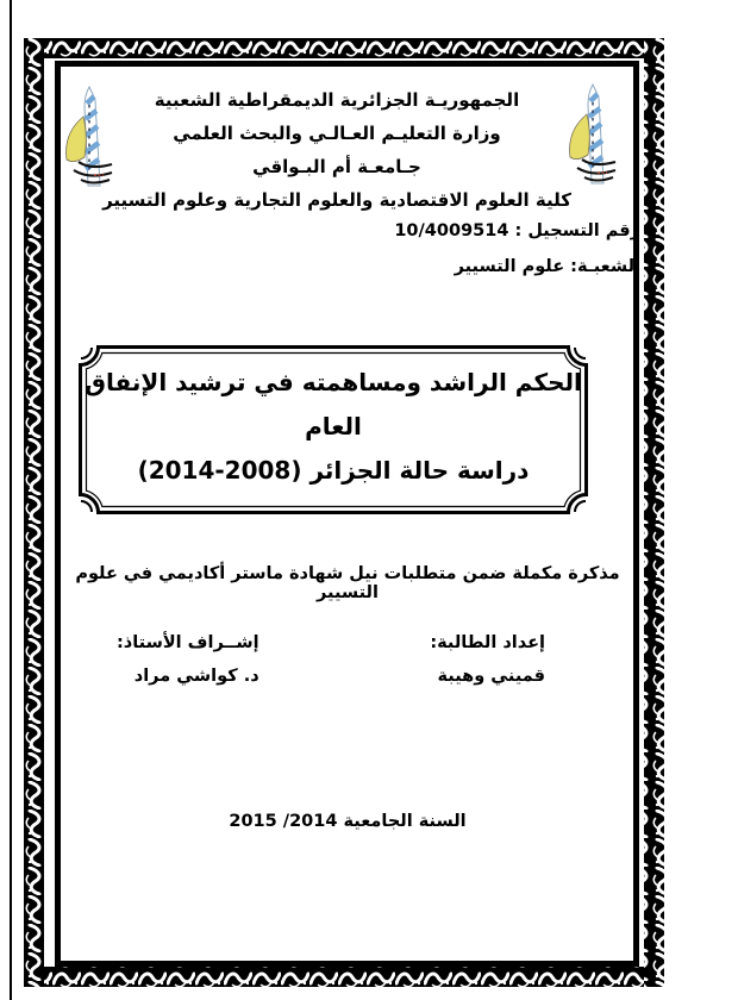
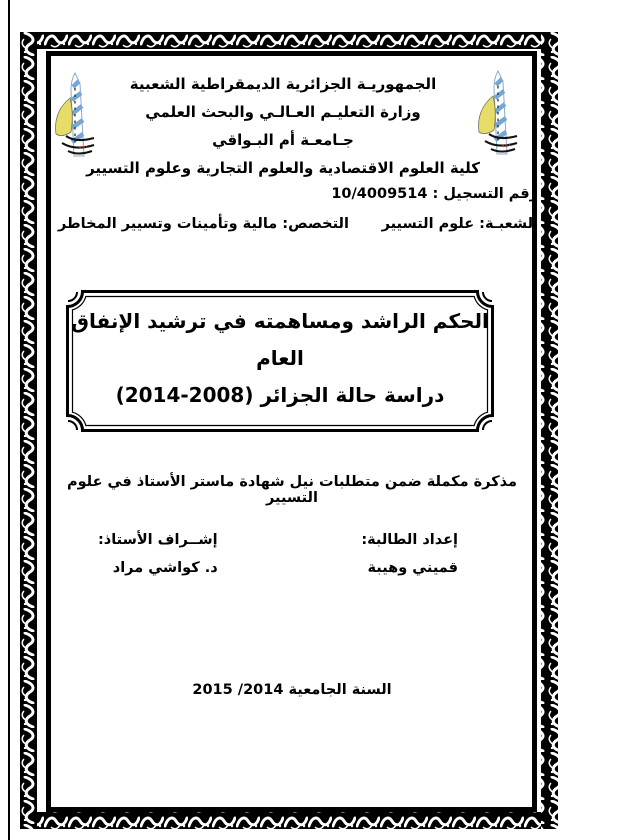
  الجمهوريـة الجزائرية الديمقراطية الشعبية
  وزارة التعليـم العـالـي والبحث العلمي
  جـامعـة أم البـواقي
  كلية العلوم الاقتصادية والعلوم التجارية وعلوم التسيير
  رقم التسجيل : 10/4009514
  الشعبـة: علوم التسيير
+ التخصص: مالية وتأمينات وتسيير المخاطر
  الحكم الراشد ومساهمته في ترشيد الإنفاق العام
  دراسة حالة الجزائر (2014-2008)
- مذكرة مكملة ضمن متطلبات نيل شهادة ماستر أكاديمي في علوم التسيير
+ مذكرة مكملة ضمن متطلبات نيل شهادة ماستر الأستاذ في علوم التسيير
  إعداد الطالبة:
  قميني وهيبة
  إشــراف الأستاذ:
  د. كواشي مراد
  السنة الجامعية 2014/ 2015
